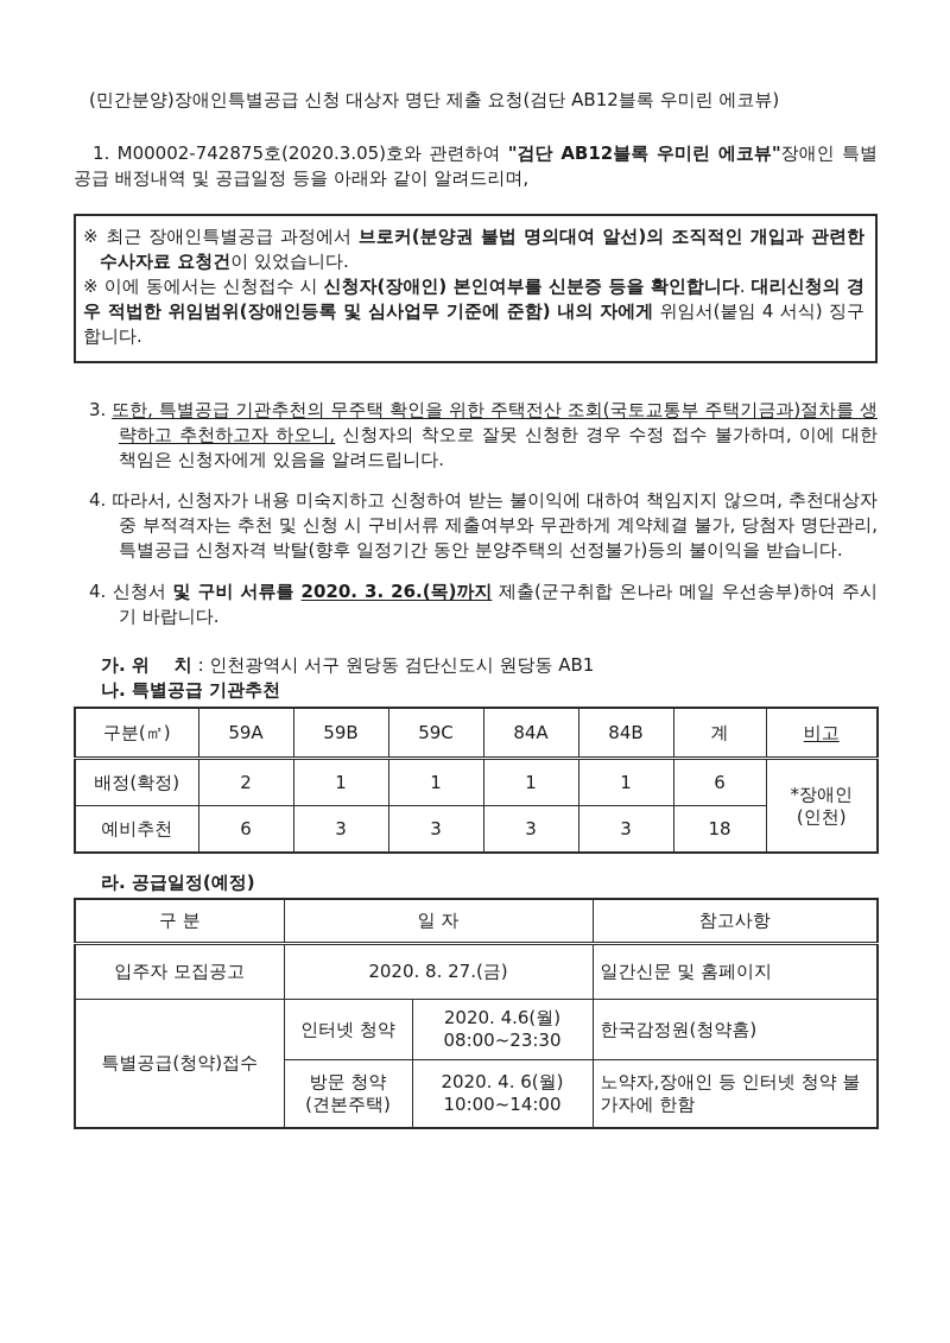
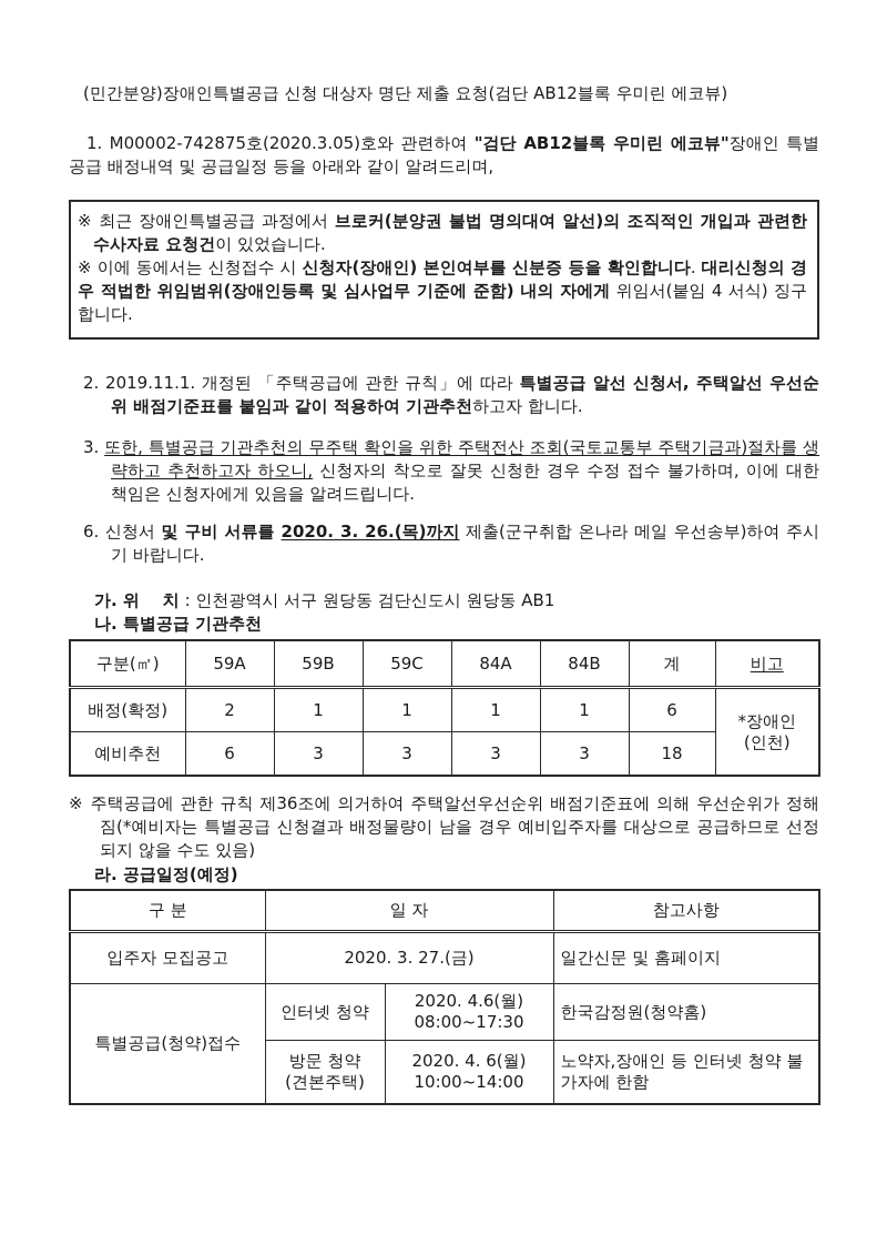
  (민간분양)장애인특별공급 신청 대상자 명단 제출 요청(검단 AB12블록 우미린 에코뷰)
  1. M00002-742875호(2020.3.05)호와 관련하여 "검단 AB12블록 우미린 에코뷰"장애인 특별공급 배정내역 및 공급일정 등을 아래와 같이 알려드리며,
  ※ 최근 장애인특별공급 과정에서 브로커(분양권 불법 명의대여 알선)의 조직적인 개입과 관련한 수사자료 요청건이 있었습니다.
  ※ 이에 동에서는 신청접수 시 신청자(장애인) 본인여부를 신분증 등을 확인합니다. 대리신청의 경우 적법한 위임범위(장애인등록 및 심사업무 기준에 준함) 내의 자에게 위임서(붙임 4 서식) 징구합니다.
+ 2. 2019.11.1. 개정된 「주택공급에 관한 규칙」에 따라 특별공급 알선 신청서, 주택알선 우선순위 배점기준표를 붙임과 같이 적용하여 기관추천하고자 합니다.
  3. 또한, 특별공급 기관추천의 무주택 확인을 위한 주택전산 조회(국토교통부 주택기금과)절차를 생략하고 추천하고자 하오니, 신청자의 착오로 잘못 신청한 경우 수정 접수 불가하며, 이에 대한 책임은 신청자에게 있음을 알려드립니다.
- 4. 따라서, 신청자가 내용 미숙지하고 신청하여 받는 불이익에 대하여 책임지지 않으며, 추천대상자 중 부적격자는 추천 및 신청 시 구비서류 제출여부와 무관하게 계약체결 불가, 당첨자 명단관리, 특별공급 신청자격 박탈(향후 일정기간 동안 분양주택의 선정불가)등의 불이익을 받습니다.
- 4. 신청서 및 구비 서류를 2020. 3. 26.(목)까지 제출(군구취합 온나라 메일 우선송부)하여 주시기 바랍니다.
+ 6. 신청서 및 구비 서류를 2020. 3. 26.(목)까지 제출(군구취합 온나라 메일 우선송부)하여 주시기 바랍니다.
  가. 위 치 : 인천광역시 서구 원당동 검단신도시 원당동 AB1
  나. 특별공급 기관추천
  구분(㎡)	59A	59B	59C	84A	84B	계	비고
  배정(확정)	2	1	1	1	1	6	*장애인 (인천)
  예비추천	6	3	3	3	3	18
+ ※ 주택공급에 관한 규칙 제36조에 의거하여 주택알선우선순위 배점기준표에 의해 우선순위가 정해짐(*예비자는 특별공급 신청결과 배정물량이 남을 경우 예비입주자를 대상으로 공급하므로 선정 되지 않을 수도 있음)
  라. 공급일정(예정)
  구 분	일 자	참고사항
- 입주자 모집공고	2020. 8. 27.(금)	일간신문 및 홈페이지
+ 입주자 모집공고	2020. 3. 27.(금)	일간신문 및 홈페이지
- 특별공급(청약)접수	인터넷 청약	2020. 4.6(월) 08:00~23:30	한국감정원(청약홈)
+ 특별공급(청약)접수	인터넷 청약	2020. 4.6(월) 08:00~17:30	한국감정원(청약홈)
  방문 청약 (견본주택)	2020. 4. 6(월) 10:00~14:00	노약자,장애인 등 인터넷 청약 불가자에 한함
